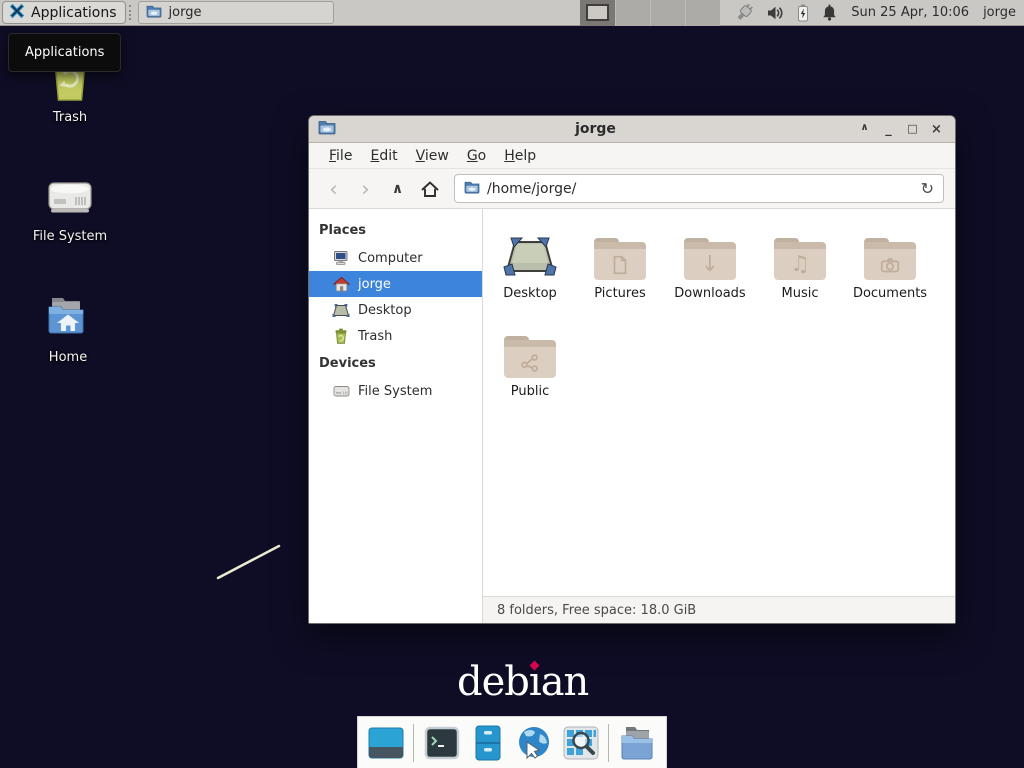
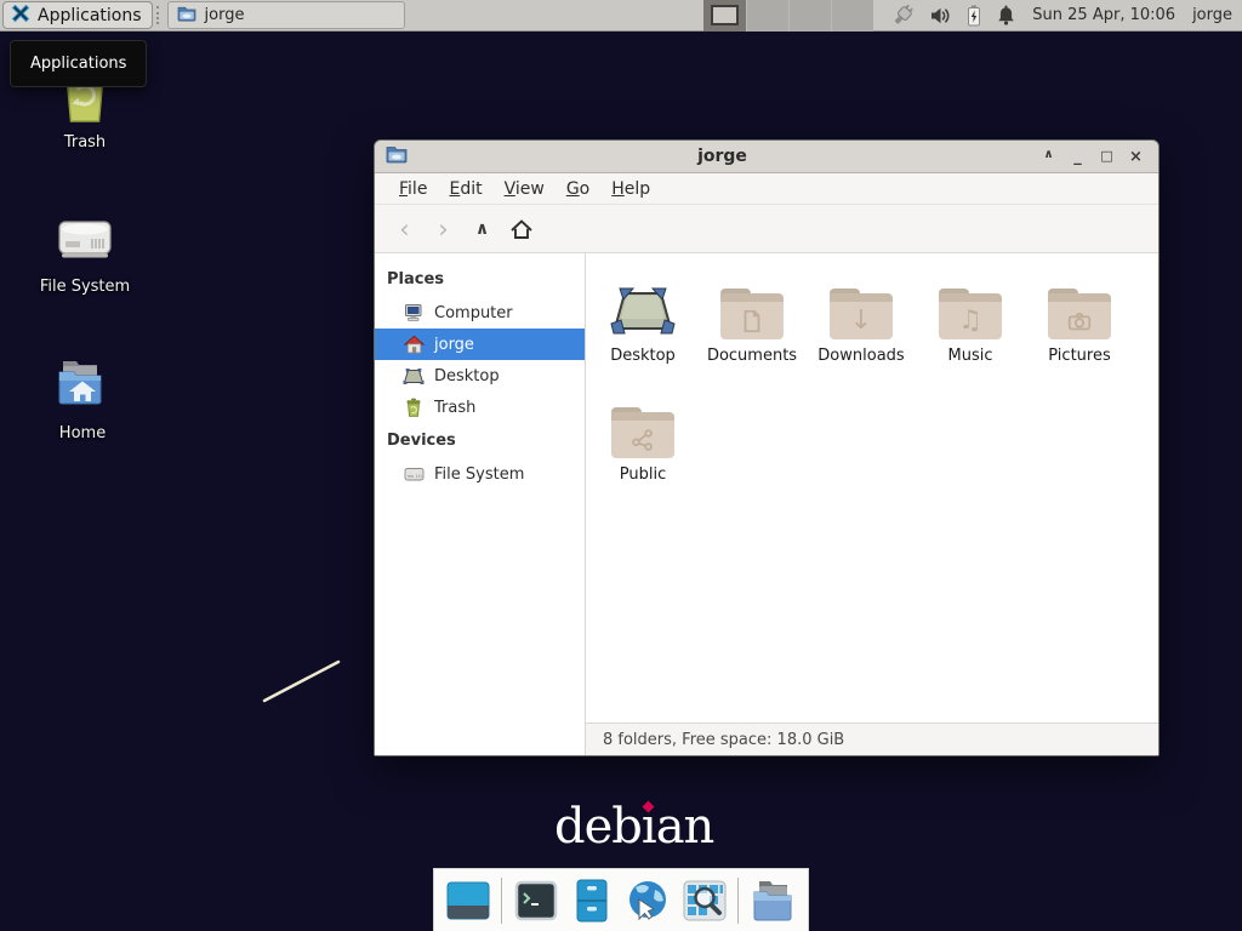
  Applications
  jorge
  Sun 25 Apr, 10:06
  jorge
  Applications
  Trash
  File System
  Home
  debıan
  jorge
  ∧
  _
  □
  ×
  File
  Edit
  View
  Go
  Help
  ‹
  ›
  ∧
- /home/jorge/
- ↻
  Places
  Computer
  jorge
  Desktop
  Trash
  Devices
  File System
  Desktop
- Pictures
+ Documents
  ↓
  Downloads
  ♫
  Music
- Documents
+ Pictures
  Public
  8 folders, Free space: 18.0 GiB
